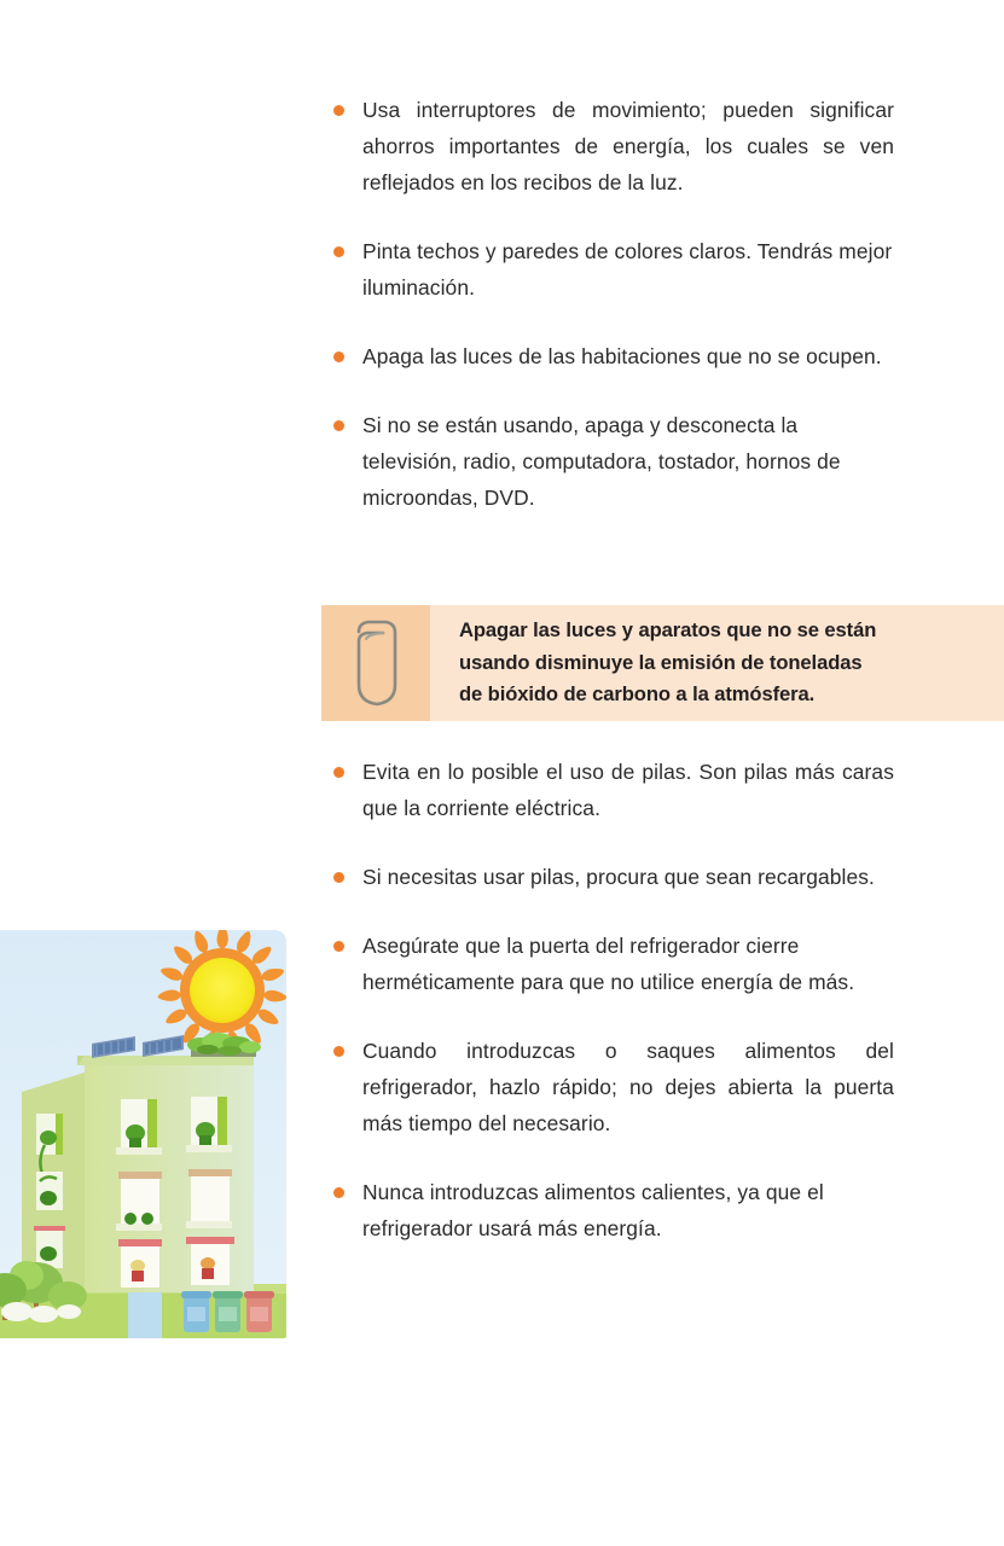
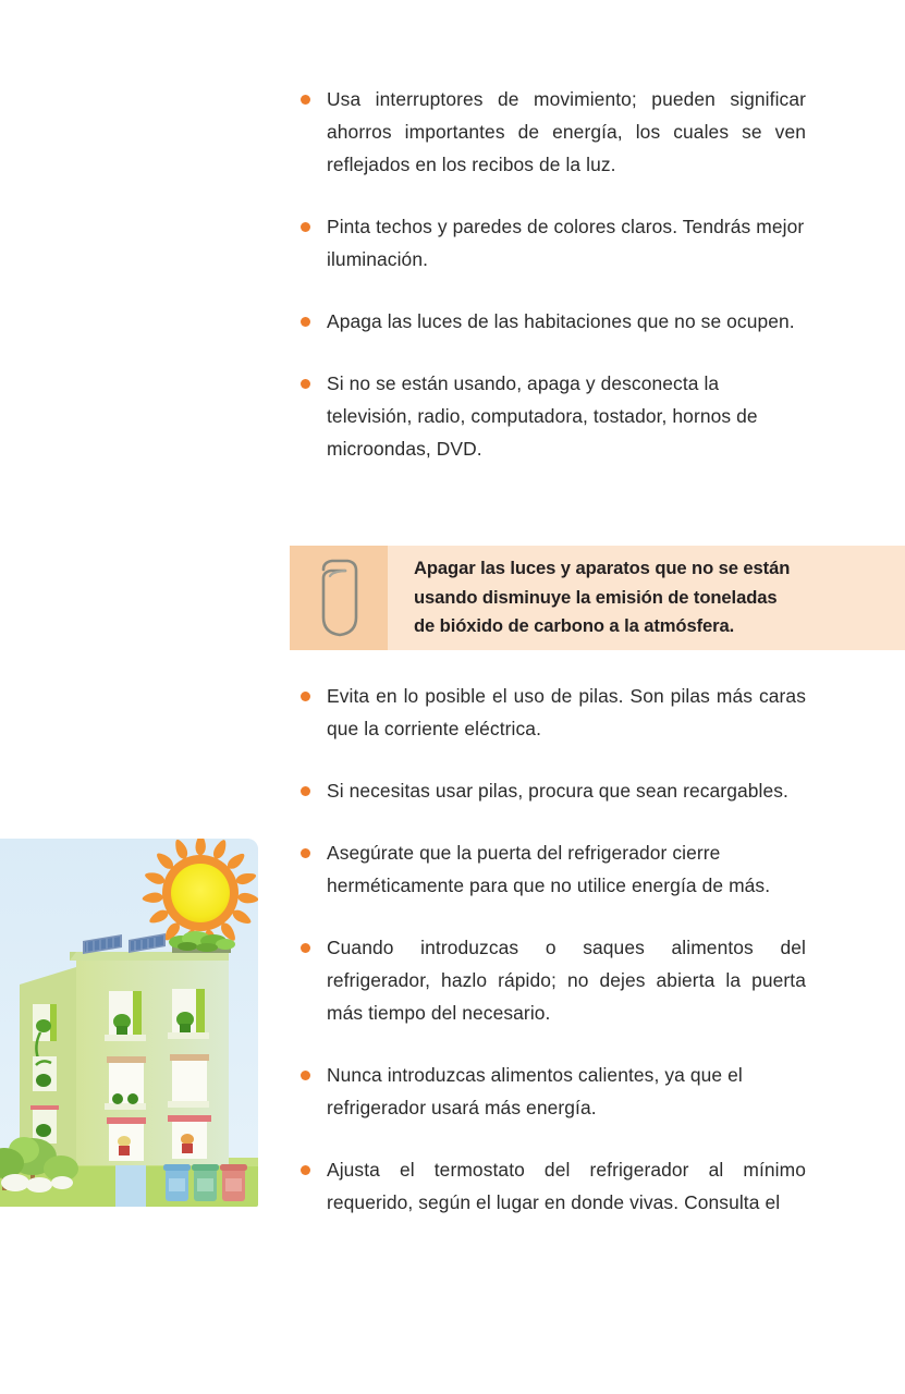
  Usa interruptores de movimiento; pueden significar ahorros importantes de energía, los cuales se ven reflejados en los recibos de la luz.
  Pinta techos y paredes de colores claros. Tendrás mejor iluminación.
  Apaga las luces de las habitaciones que no se ocupen.
  Si no se están usando, apaga y desconecta la televisión, radio, computadora, tostador, hornos de microondas, DVD.
  Apagar las luces y aparatos que no se están
  usando disminuye la emisión de toneladas
  de bióxido de carbono a la atmósfera.
  Evita en lo posible el uso de pilas. Son pilas más caras que la corriente eléctrica.
  Si necesitas usar pilas, procura que sean recargables.
  Asegúrate que la puerta del refrigerador cierre herméticamente para que no utilice energía de más.
  Cuando introduzcas o saques alimentos del refrigerador, hazlo rápido; no dejes abierta la puerta más tiempo del necesario.
  Nunca introduzcas alimentos calientes, ya que el refrigerador usará más energía.
+ Ajusta el termostato del refrigerador al mínimo requerido, según el lugar en donde vivas. Consulta el
